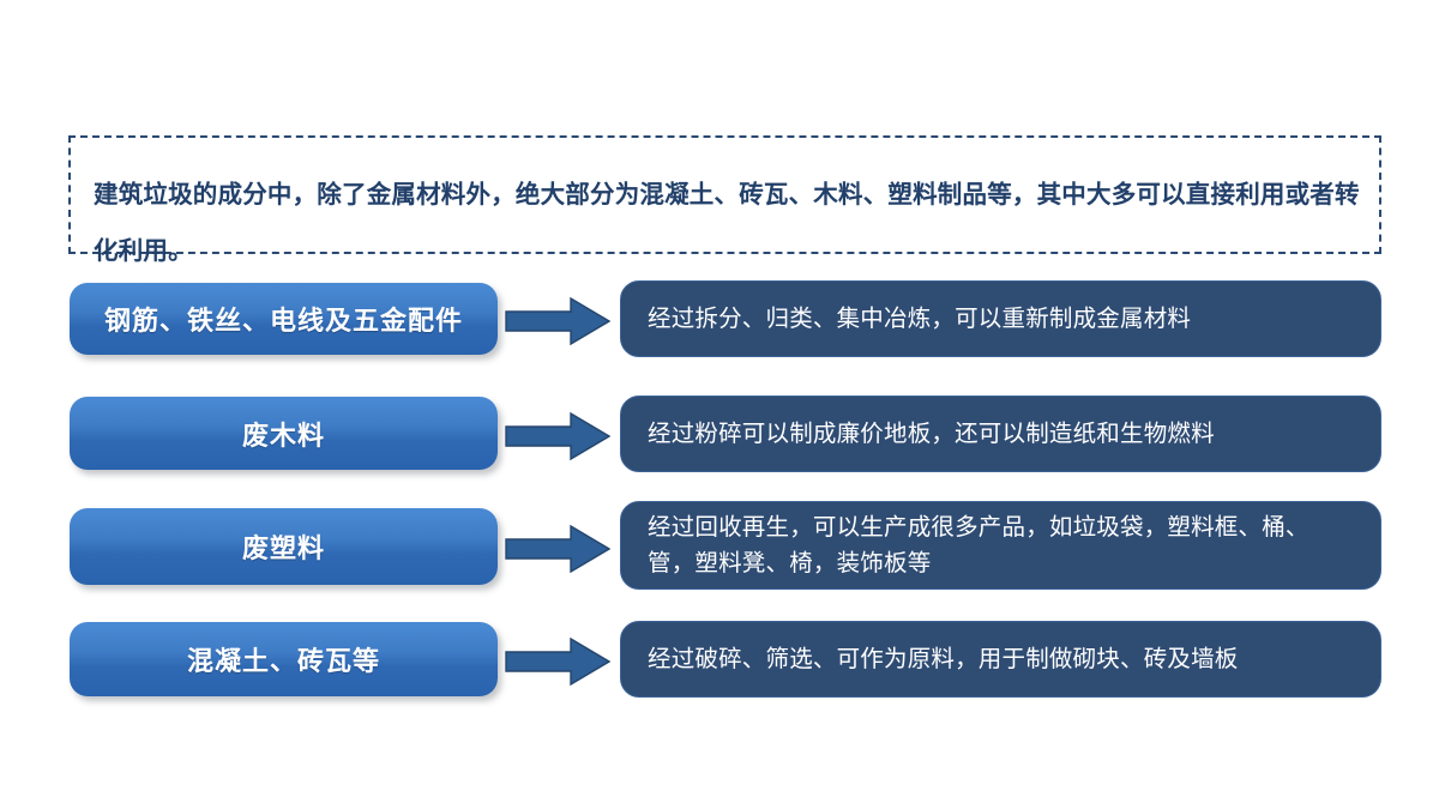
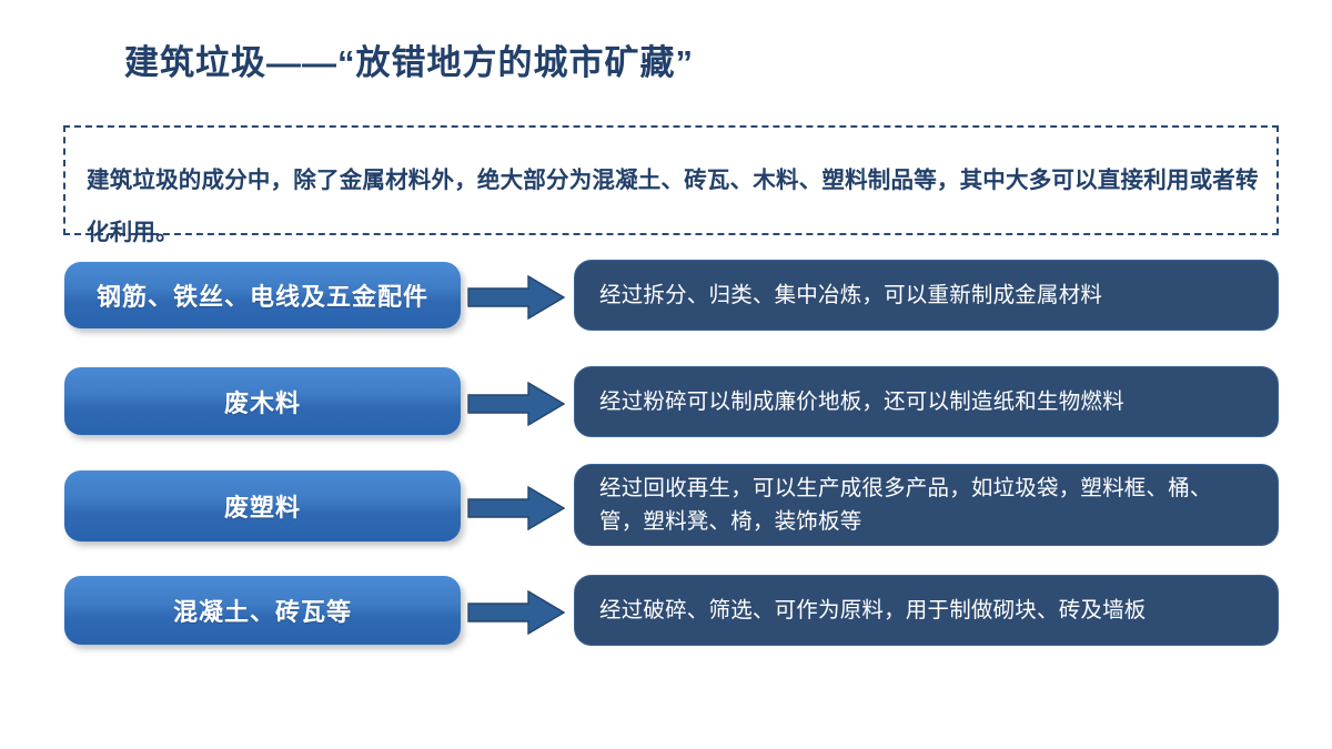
+ 建筑垃圾——“放错地方的城市矿藏”
  建筑垃圾的成分中，除了金属材料外，绝大部分为混凝土、砖瓦、木料、塑料制品等，其中大多可以直接利用或者转化利用。
  钢筋、铁丝、电线及五金配件
  经过拆分、归类、集中冶炼，可以重新制成金属材料
  废木料
  经过粉碎可以制成廉价地板，还可以制造纸和生物燃料
  废塑料
  经过回收再生，可以生产成很多产品，如垃圾袋，塑料框、桶、管，塑料凳、椅，装饰板等
  混凝土、砖瓦等
  经过破碎、筛选、可作为原料，用于制做砌块、砖及墙板
